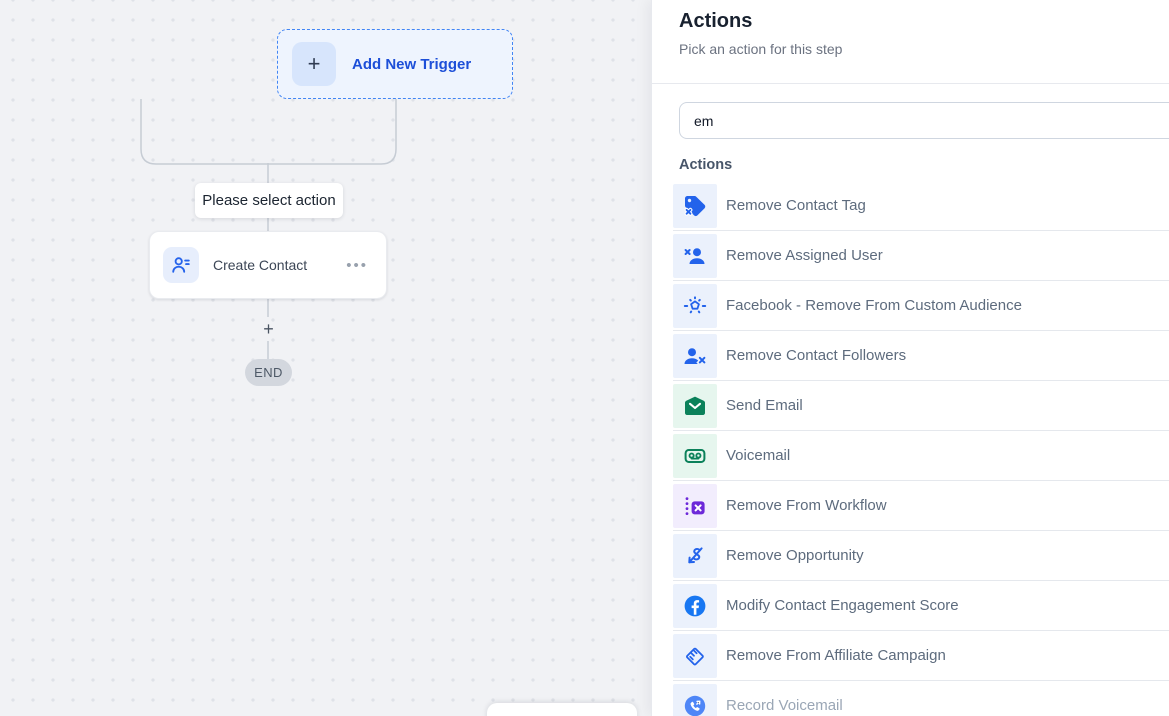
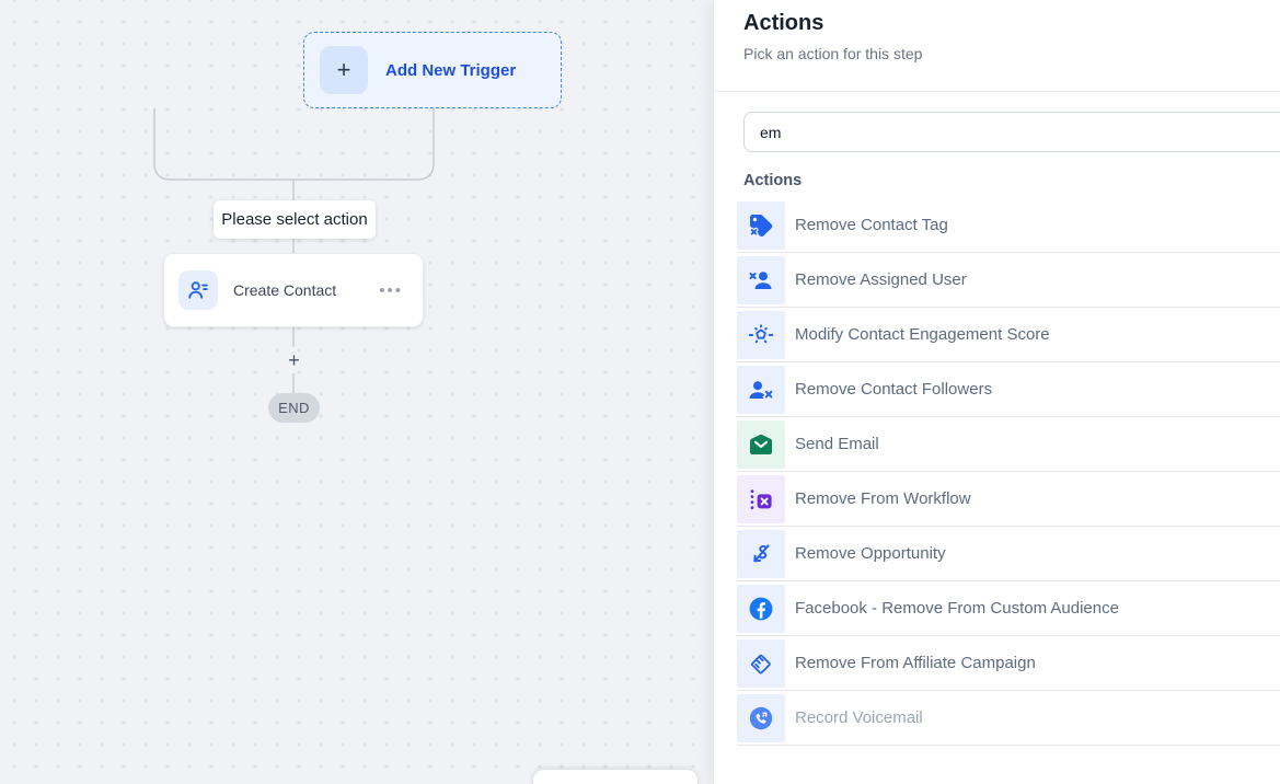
  +
  Add New Trigger
  Please select action
  Create Contact
  •••
  +
  END
  Actions
  Pick an action for this step
  em
  Actions
  Remove Contact Tag
  Remove Assigned User
- Facebook - Remove From Custom Audience
+ Modify Contact Engagement Score
  Remove Contact Followers
  Send Email
- Voicemail
  Remove From Workflow
  Remove Opportunity
- Modify Contact Engagement Score
+ Facebook - Remove From Custom Audience
  Remove From Affiliate Campaign
  Record Voicemail
